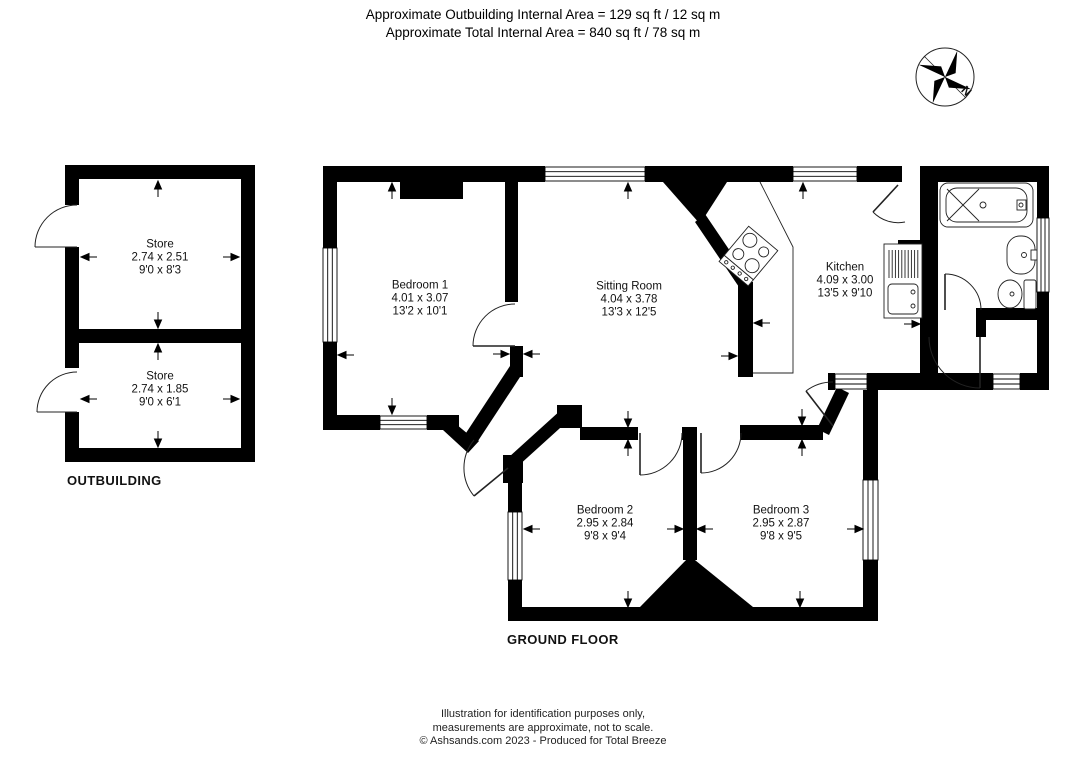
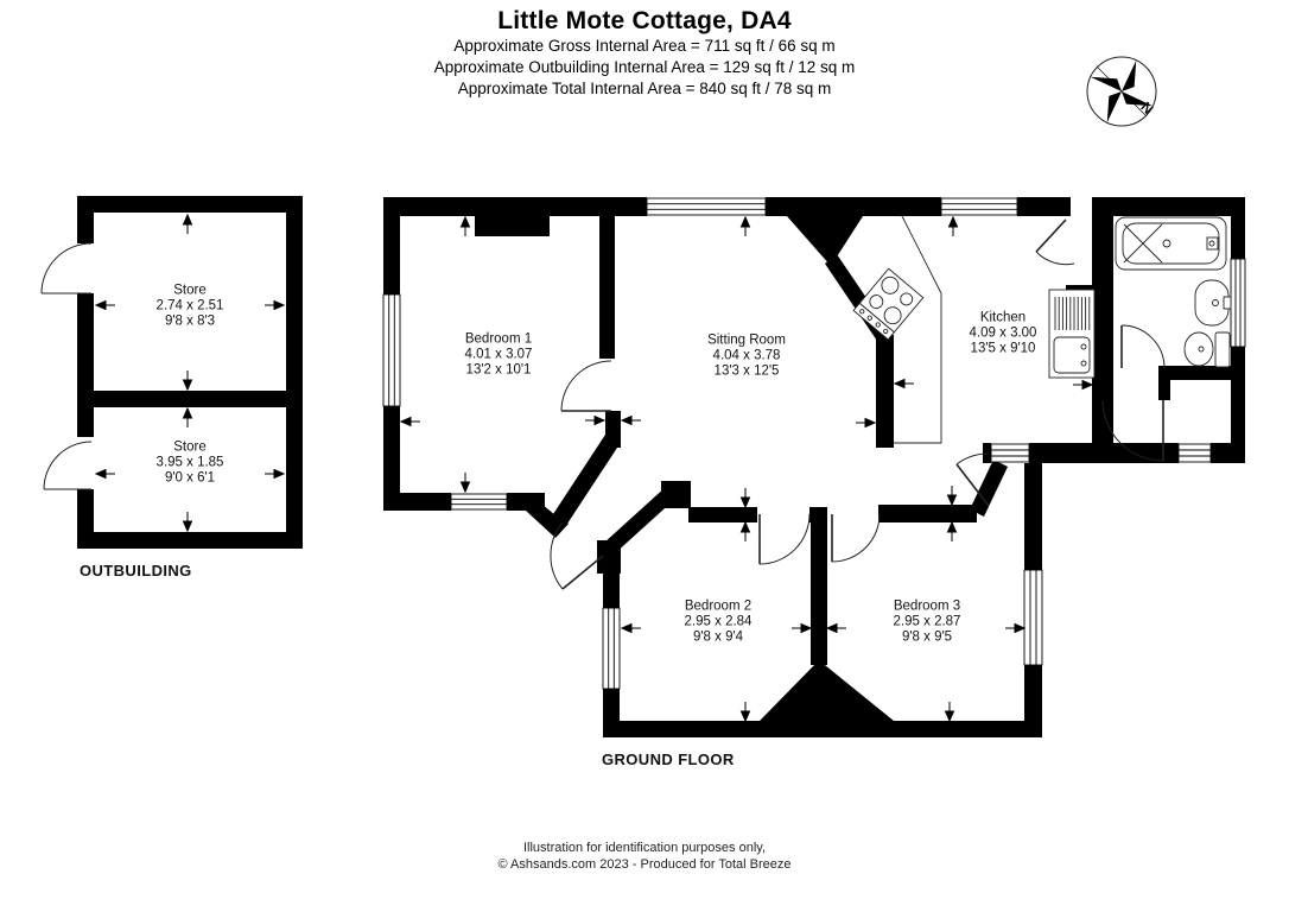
+ Little Mote Cottage, DA4
+ Approximate Gross Internal Area = 711 sq ft / 66 sq m
  Approximate Outbuilding Internal Area = 129 sq ft / 12 sq m
  Approximate Total Internal Area = 840 sq ft / 78 sq m
  Store
  2.74 x 2.51
- 9'0 x 8'3
+ 9'8 x 8'3
  Store
- 2.74 x 1.85
+ 3.95 x 1.85
  9'0 x 6'1
  Bedroom 1
  4.01 x 3.07
  13'2 x 10'1
  Sitting Room
  4.04 x 3.78
  13'3 x 12'5
  Kitchen
  4.09 x 3.00
  13'5 x 9'10
  Bedroom 2
  2.95 x 2.84
  9'8 x 9'4
  Bedroom 3
  2.95 x 2.87
  9'8 x 9'5
  OUTBUILDING
  GROUND FLOOR
  Illustration for identification purposes only,
- measurements are approximate, not to scale.
  © Ashsands.com 2023 - Produced for Total Breeze
